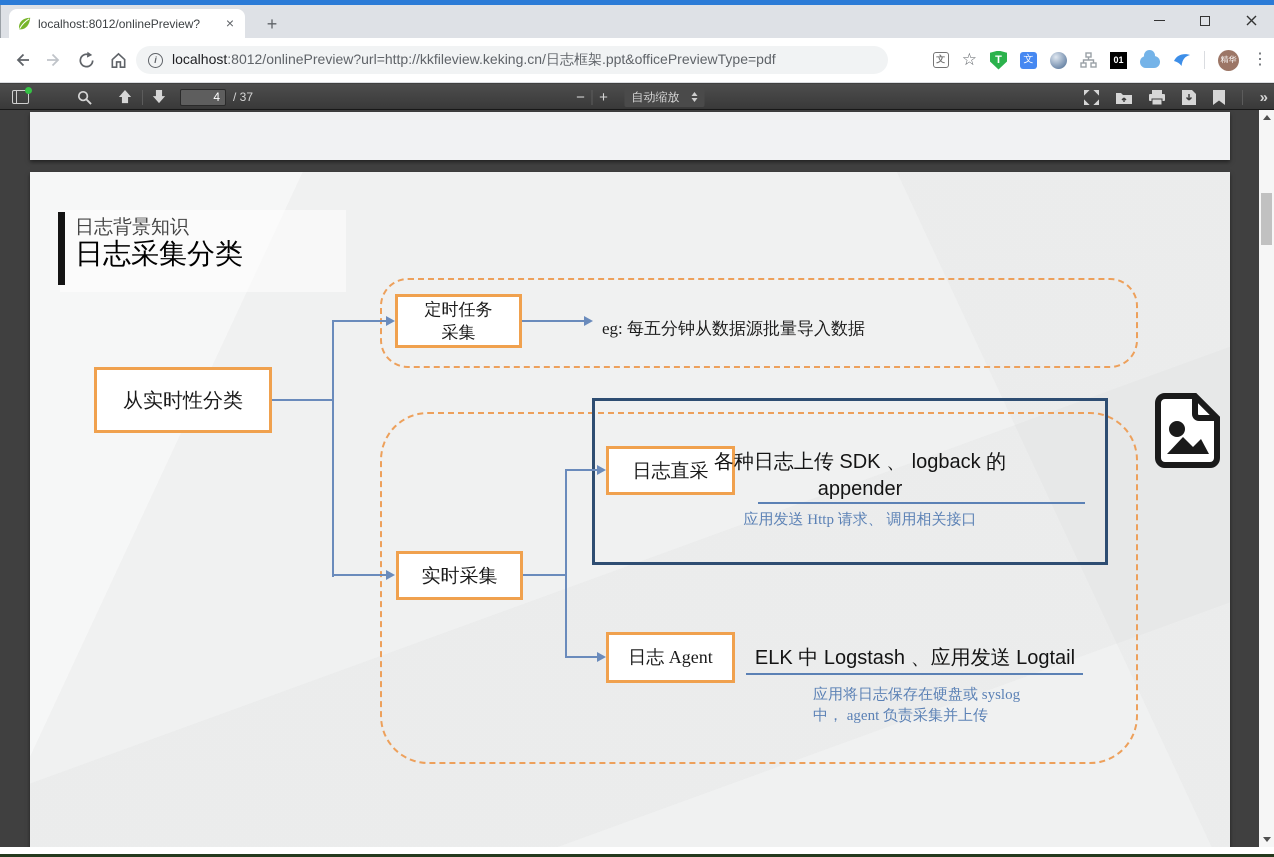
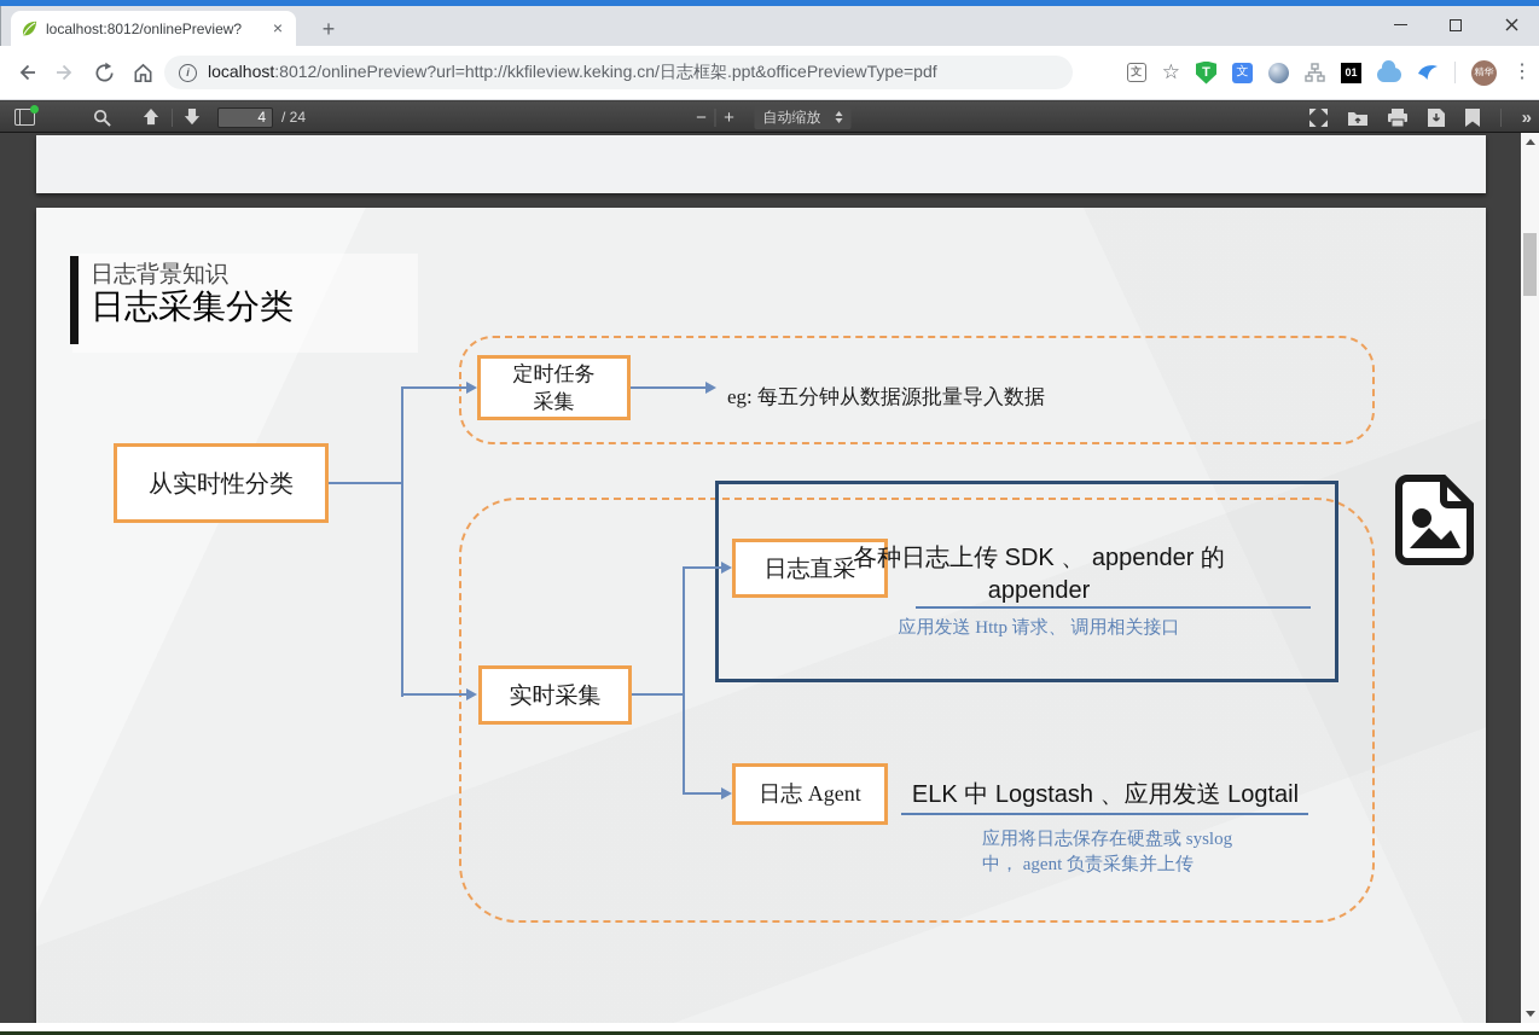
  localhost:8012/onlinePreview?
  ×
  +
  i
  localhost:8012/onlinePreview?url=http://kkfileview.keking.cn/日志框架.ppt&officePreviewType=pdf
  文
  ☆
  T
  文
  01
  精华
  ⋮
  4
- / 37
+ / 24
  −
  +
  自动缩放
  »
  日志背景知识
  日志采集分类
  从实时性分类
  定时任务
  采集
  实时采集
  日志直采
  日志 Agent
  eg: 每五分钟从数据源批量导入数据
- 各种日志上传 SDK 、 logback 的
+ 各种日志上传 SDK 、 appender 的
  appender
  应用发送 Http 请求、 调用相关接口
  ELK 中 Logstash 、应用发送 Logtail
  应用将日志保存在硬盘或 syslog
  中， agent 负责采集并上传
